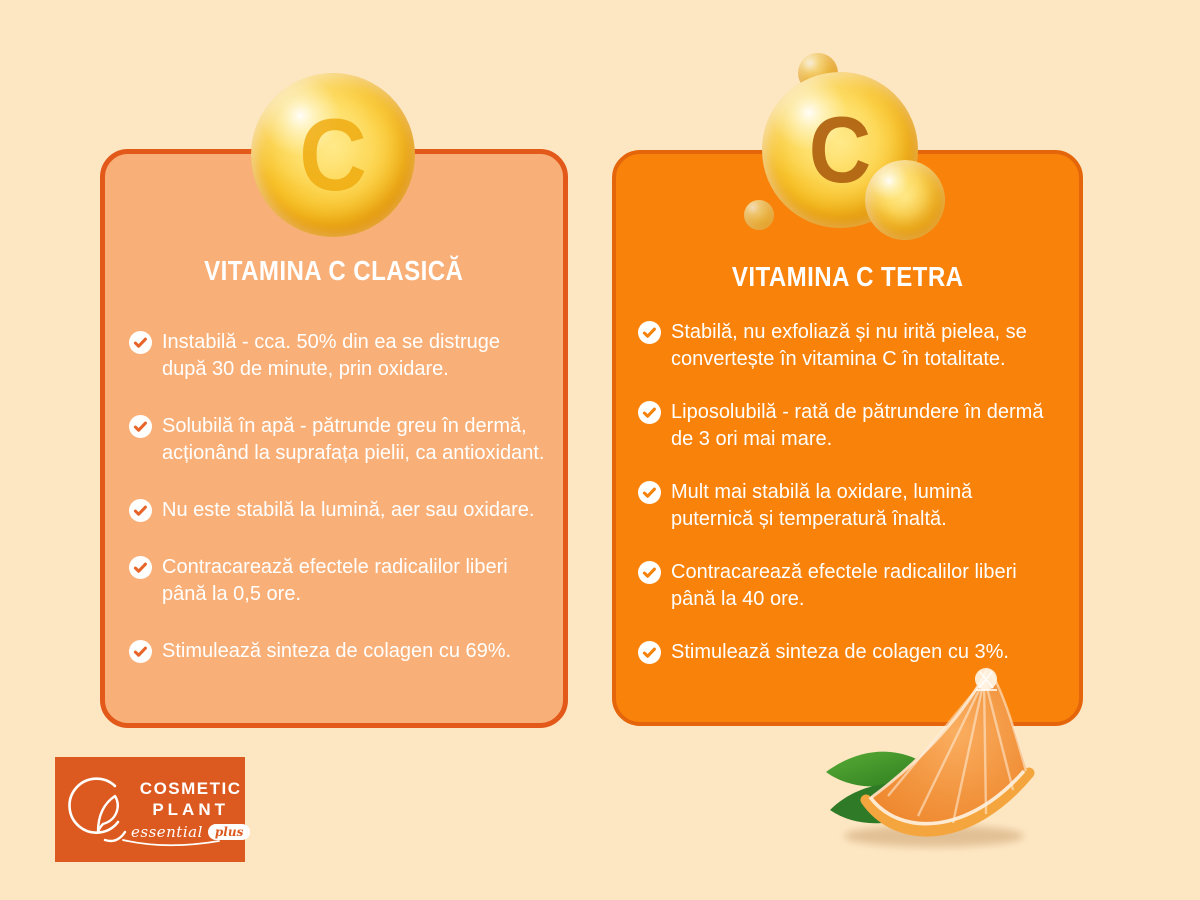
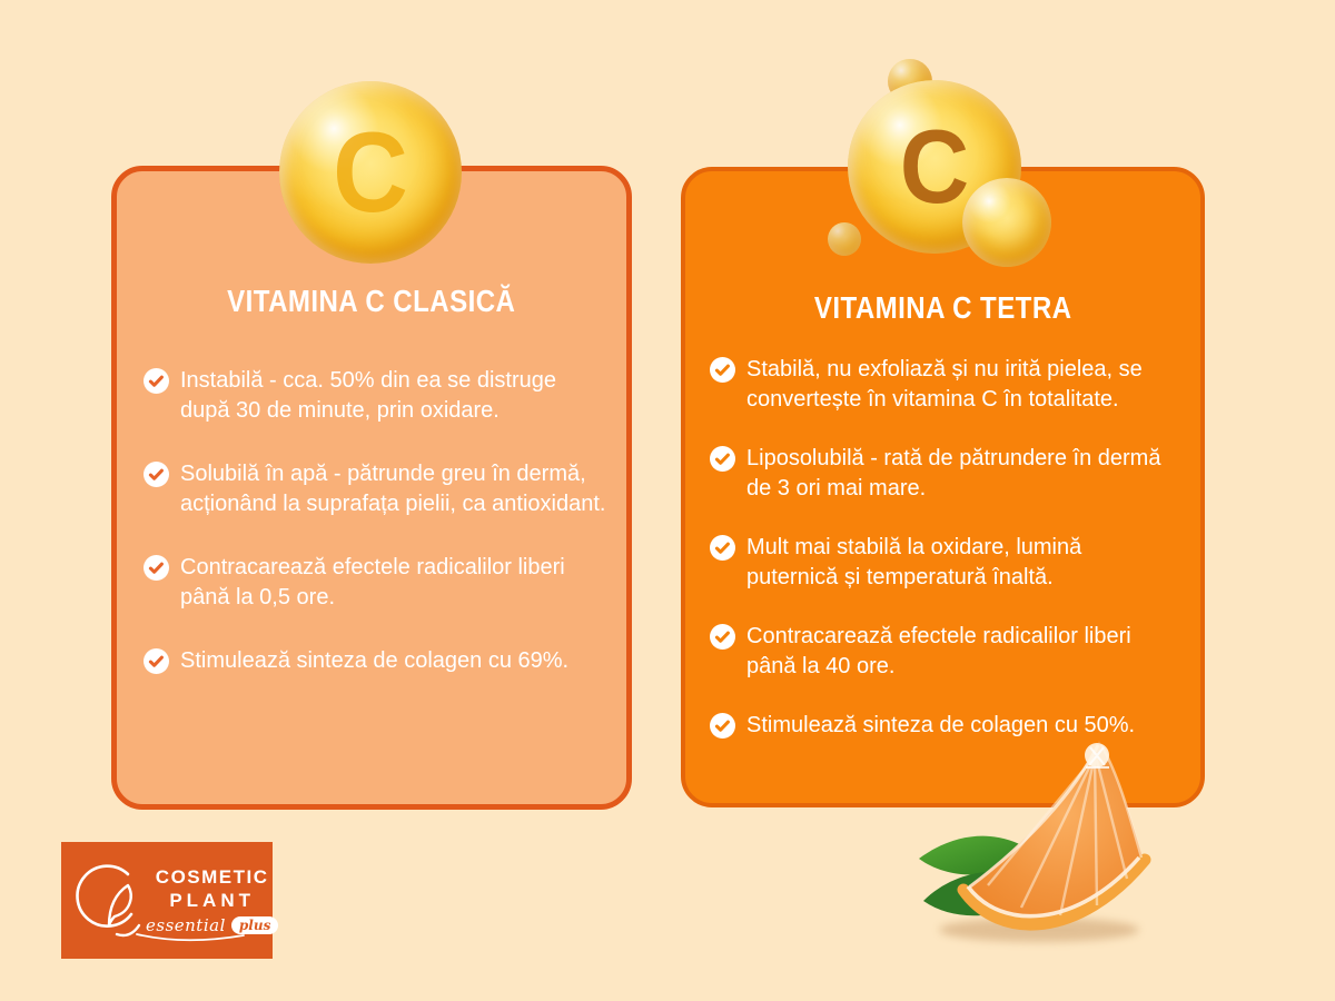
  VITAMINA C CLASICĂ
  Instabilă - cca. 50% din ea se distruge
  după 30 de minute, prin oxidare.
  Solubilă în apă - pătrunde greu în dermă,
  acționând la suprafața pielii, ca antioxidant.
- Nu este stabilă la lumină, aer sau oxidare.
  Contracarează efectele radicalilor liberi
  până la 0,5 ore.
  Stimulează sinteza de colagen cu 69%.
  VITAMINA C TETRA
  Stabilă, nu exfoliază și nu irită pielea, se
  convertește în vitamina C în totalitate.
  Liposolubilă - rată de pătrundere în dermă
  de 3 ori mai mare.
  Mult mai stabilă la oxidare, lumină
  puternică și temperatură înaltă.
  Contracarează efectele radicalilor liberi
  până la 40 ore.
- Stimulează sinteza de colagen cu 3%.
+ Stimulează sinteza de colagen cu 50%.
  C
  C
  COSMETIC
  PLANT
  essential
  plus
